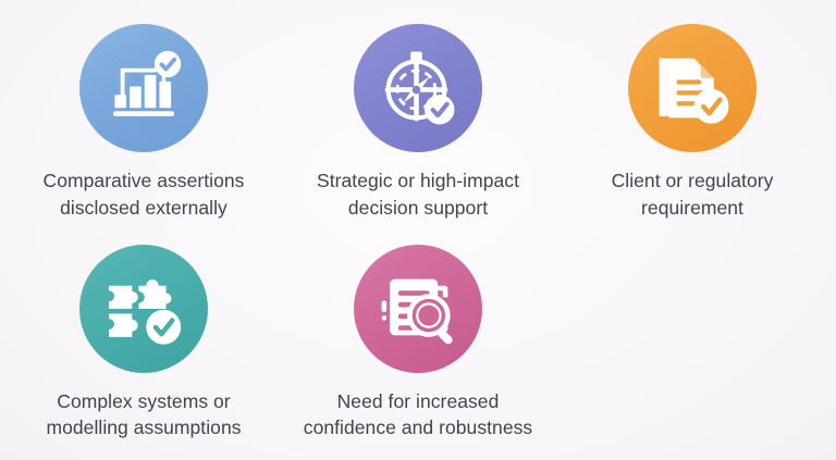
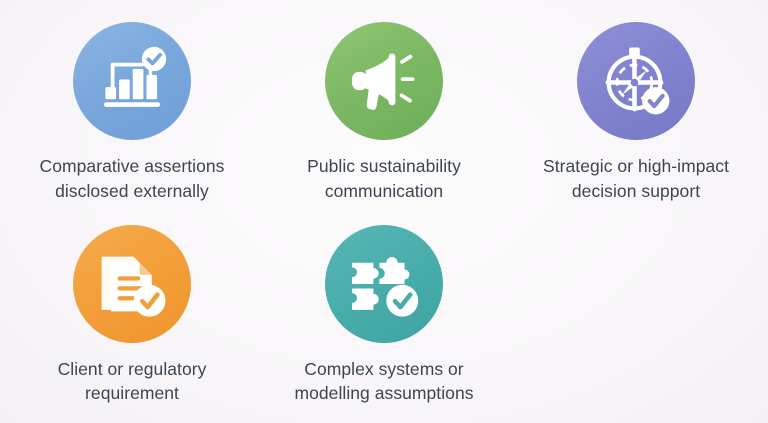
  Comparative assertions
  disclosed externally
+ Public sustainability
+ communication
  Strategic or high-impact
  decision support
  Client or regulatory
  requirement
  Complex systems or
  modelling assumptions
- Need for increased
- confidence and robustness
